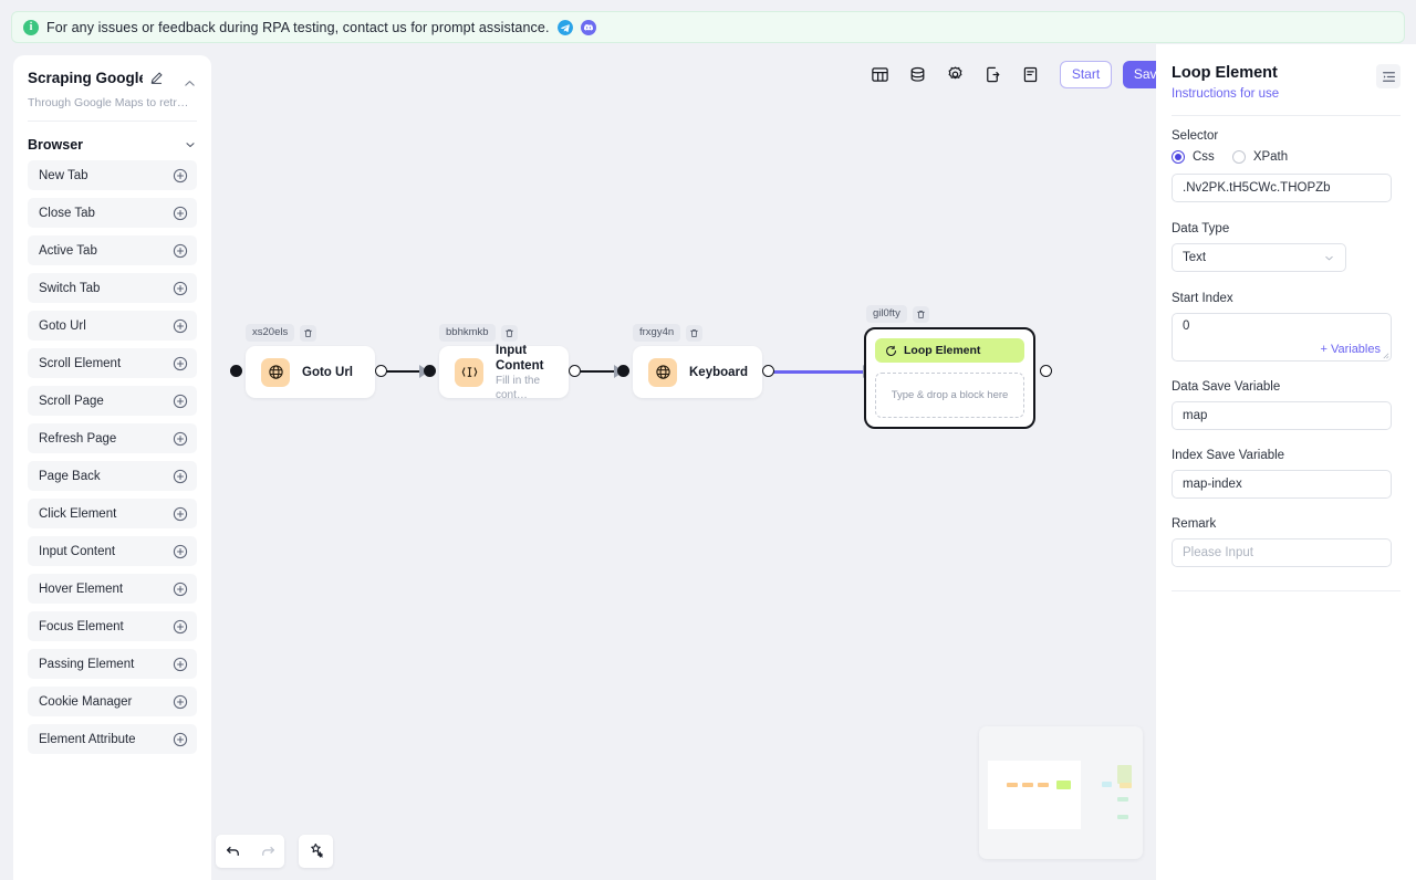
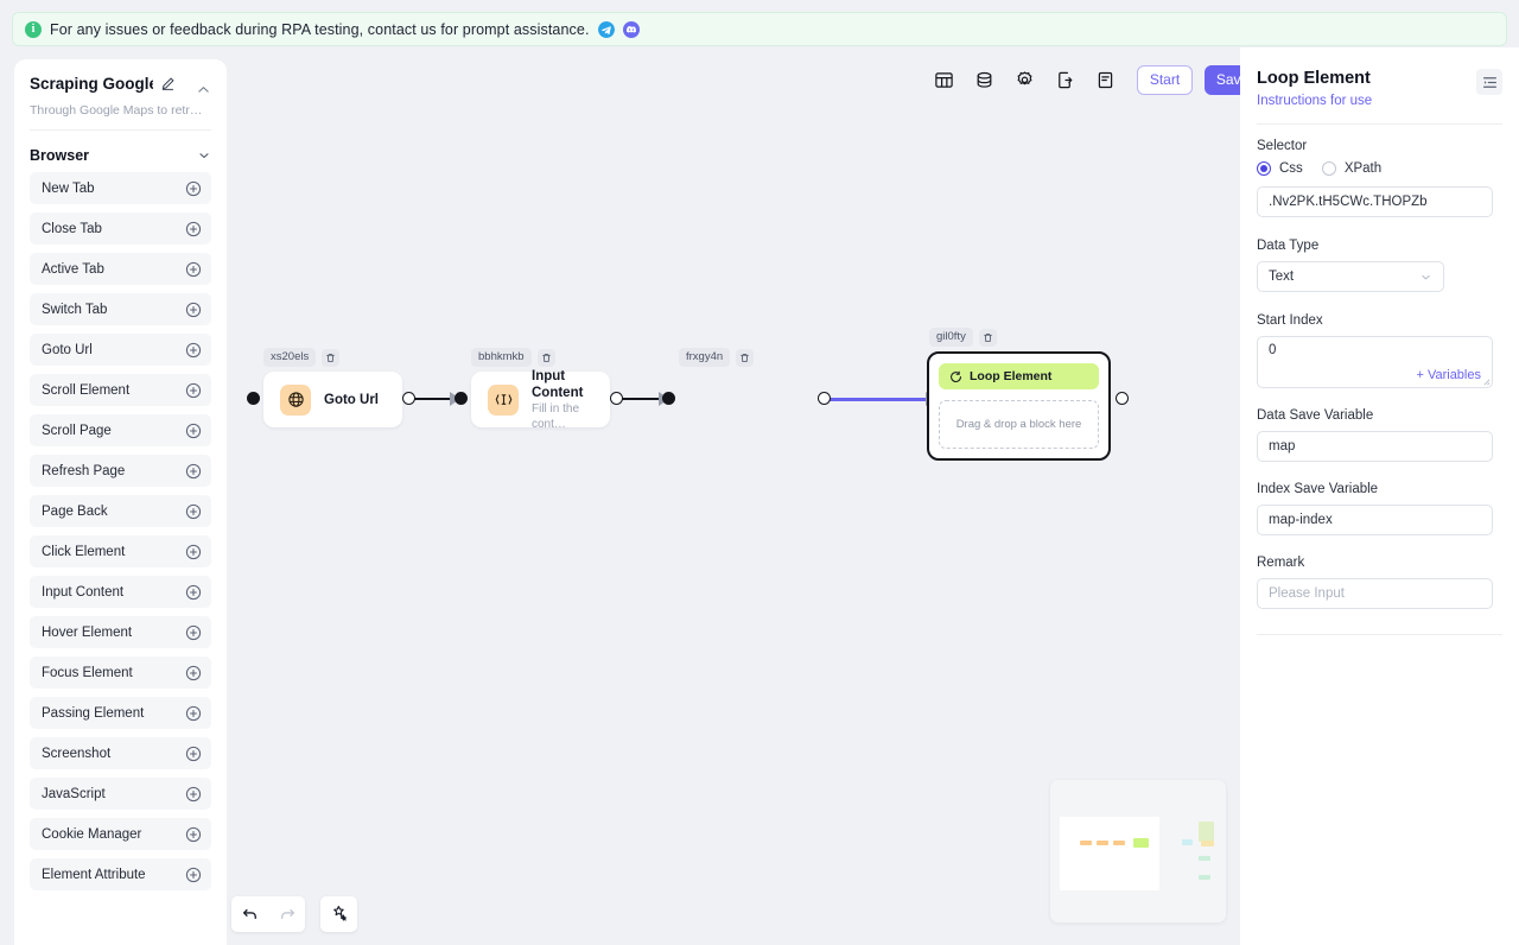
  i
  For any issues or feedback during RPA testing, contact us for prompt assistance.
  Scraping Googl
  Through Google Maps to retr…
  Browser
  New Tab
  Close Tab
  Active Tab
  Switch Tab
  Goto Url
  Scroll Element
  Scroll Page
  Refresh Page
  Page Back
  Click Element
  Input Content
  Hover Element
  Focus Element
  Passing Element
+ Screenshot
+ JavaScript
  Cookie Manager
  Element Attribute
  Start
  Sav
  xs20els
  Goto Url
  bbhkmkb
  Input Content
  Fill in the cont…
  frxgy4n
- Keyboard
  gil0fty
  Loop Element
- Type & drop a block here
+ Drag & drop a block here
  Loop Element
  Instructions for use
  Selector
  Css
  XPath
  .Nv2PK.tH5CWc.THOPZb
  Data Type
  Text
  Start Index
  0
  + Variables
  Data Save Variable
  map
  Index Save Variable
  map-index
  Remark
  Please Input
